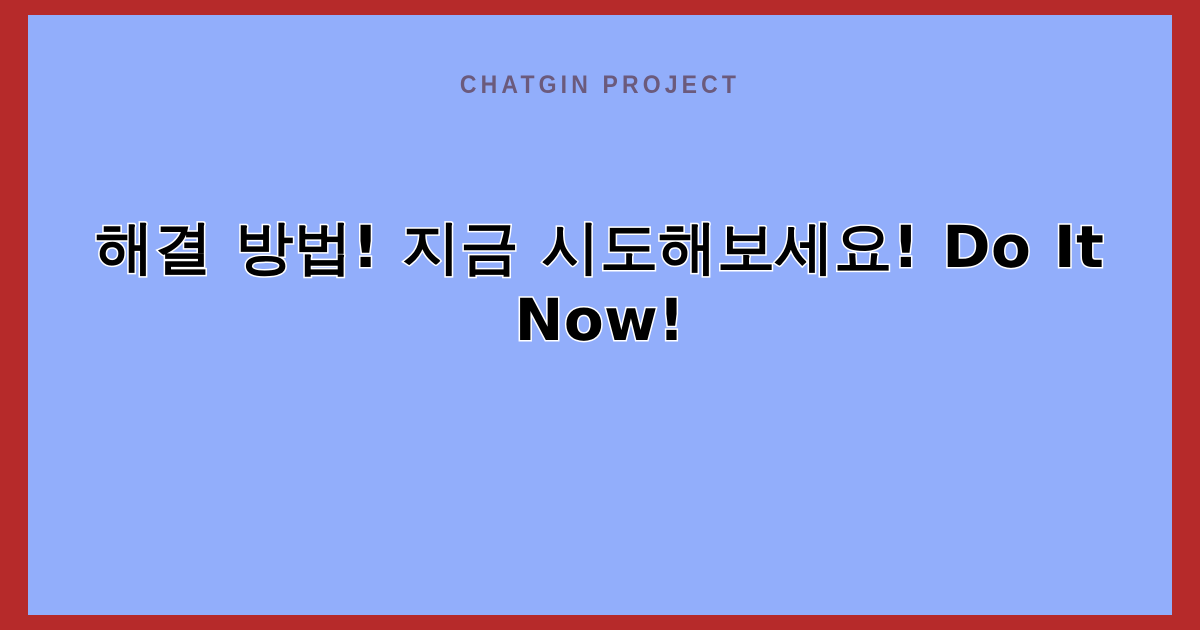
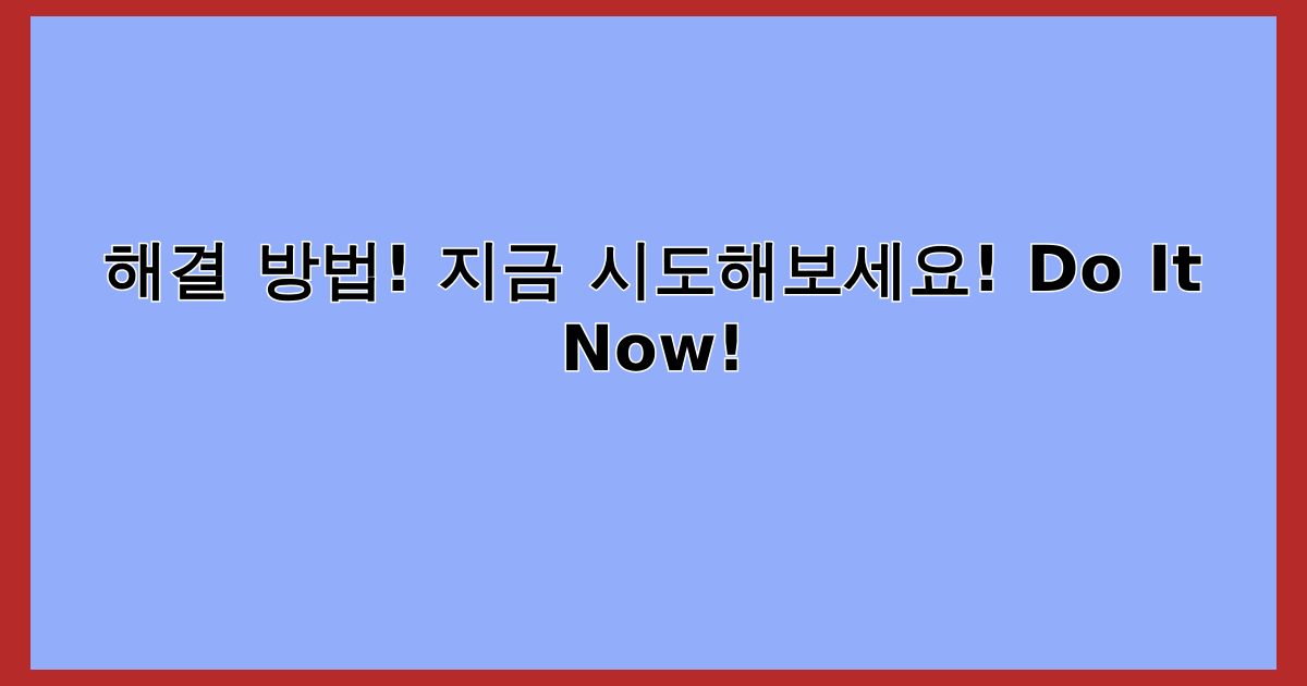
- CHATGIN PROJECT
  해결 방법! 지금 시도해보세요! Do It Now!
